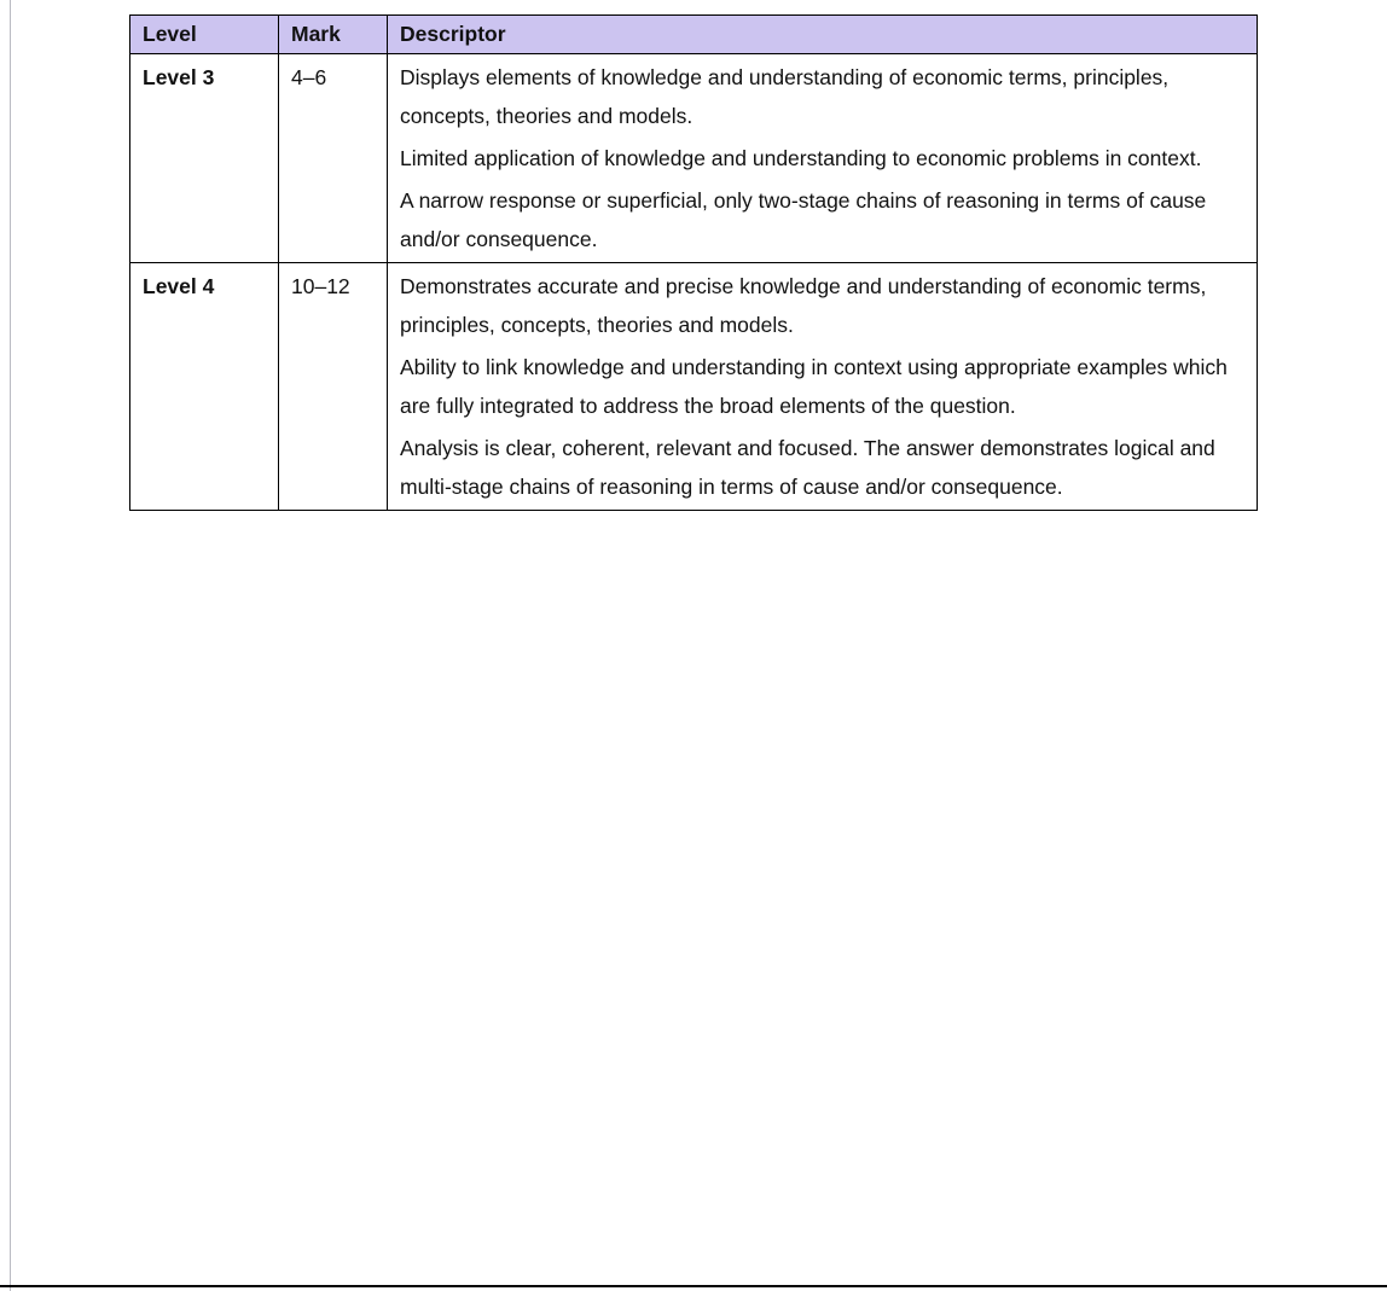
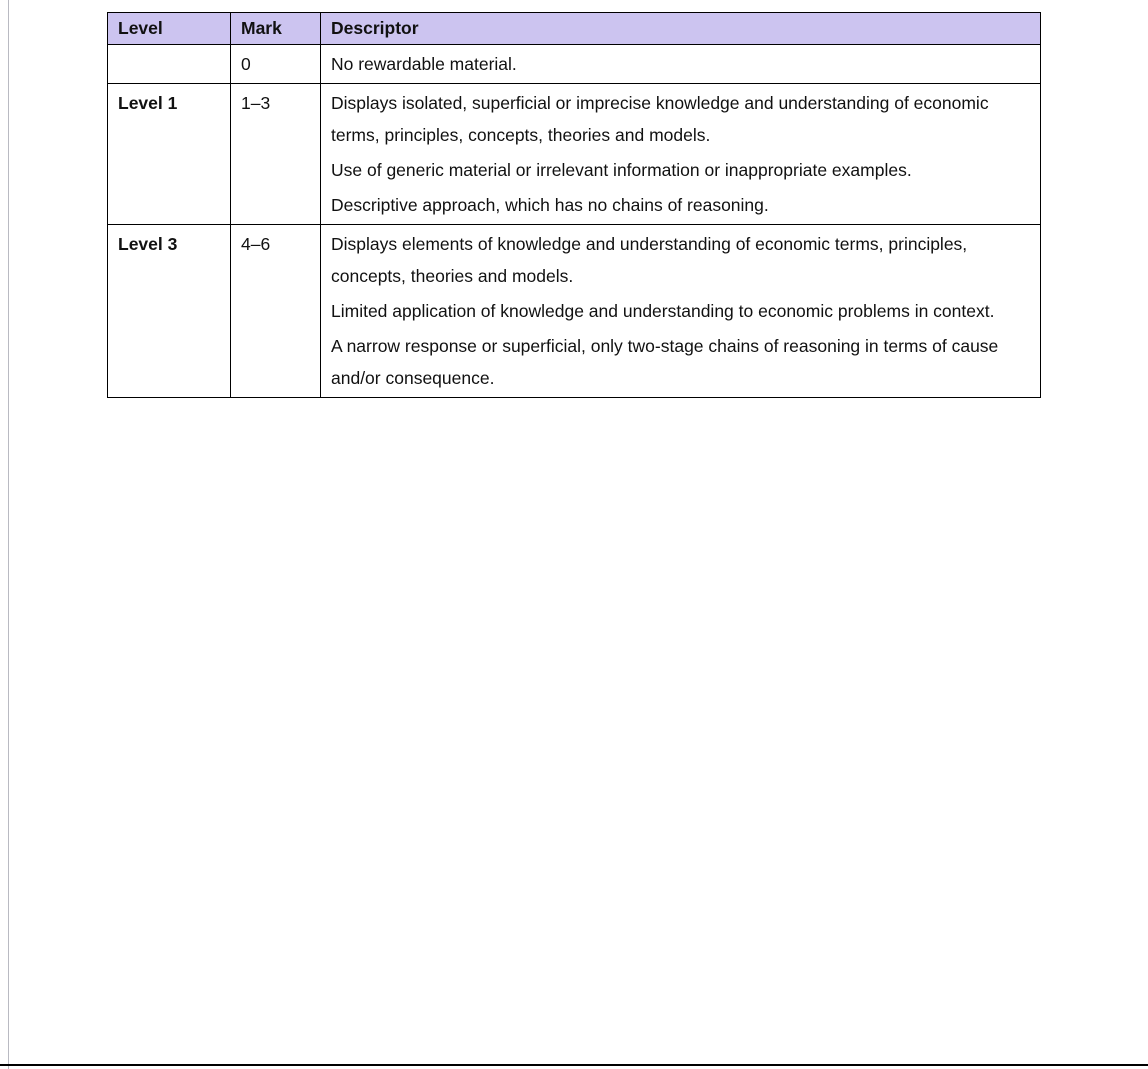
  Level	Mark	Descriptor
+ 	0	No rewardable material.
+ Level 1	1–3	Displays isolated, superficial or imprecise knowledge and understanding of economic terms, principles, concepts, theories and models. Use of generic material or irrelevant information or inappropriate examples. Descriptive approach, which has no chains of reasoning.
  Level 3	4–6	Displays elements of knowledge and understanding of economic terms, principles, concepts, theories and models. Limited application of knowledge and understanding to economic problems in context. A narrow response or superficial, only two-stage chains of reasoning in terms of cause and/or consequence.
- Level 4	10–12	Demonstrates accurate and precise knowledge and understanding of economic terms, principles, concepts, theories and models. Ability to link knowledge and understanding in context using appropriate examples which are fully integrated to address the broad elements of the question. Analysis is clear, coherent, relevant and focused. The answer demonstrates logical and multi-stage chains of reasoning in terms of cause and/or consequence.
